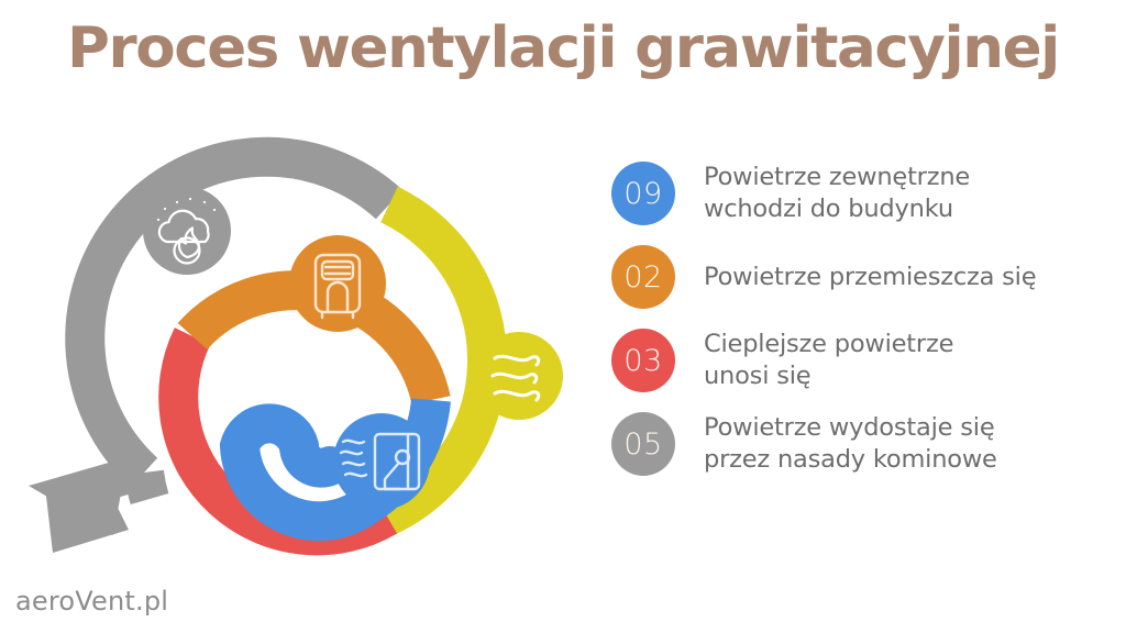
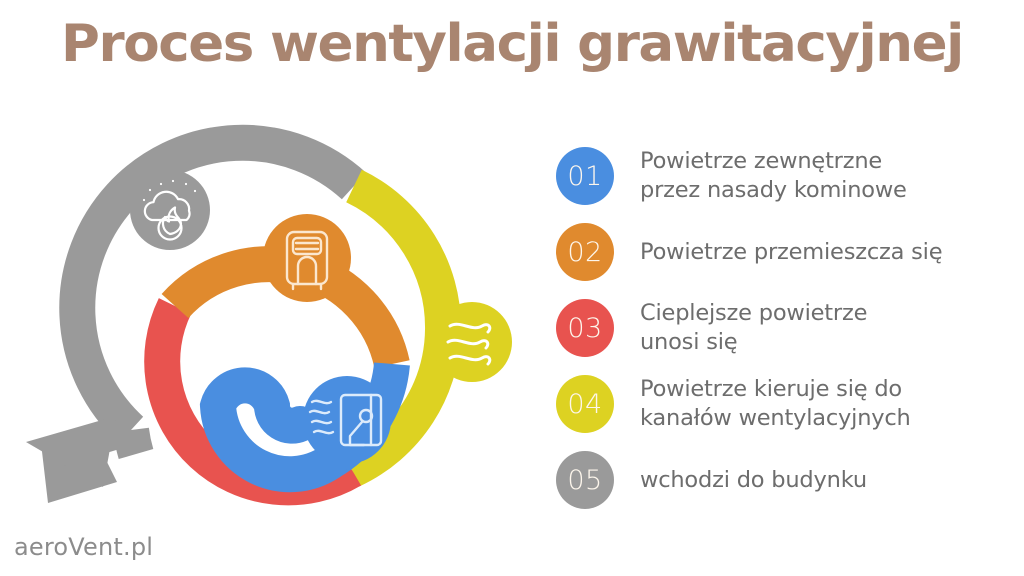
  Proces wentylacji grawitacyjnej
- 09
+ 01
  Powietrze zewnętrzne
- wchodzi do budynku
+ przez nasady kominowe
  02
  Powietrze przemieszcza się
  03
  Cieplejsze powietrze
  unosi się
+ 04
+ Powietrze kieruje się do
+ kanałów wentylacyjnych
  05
- Powietrze wydostaje się
- przez nasady kominowe
+ wchodzi do budynku
  aeroVent.pl
